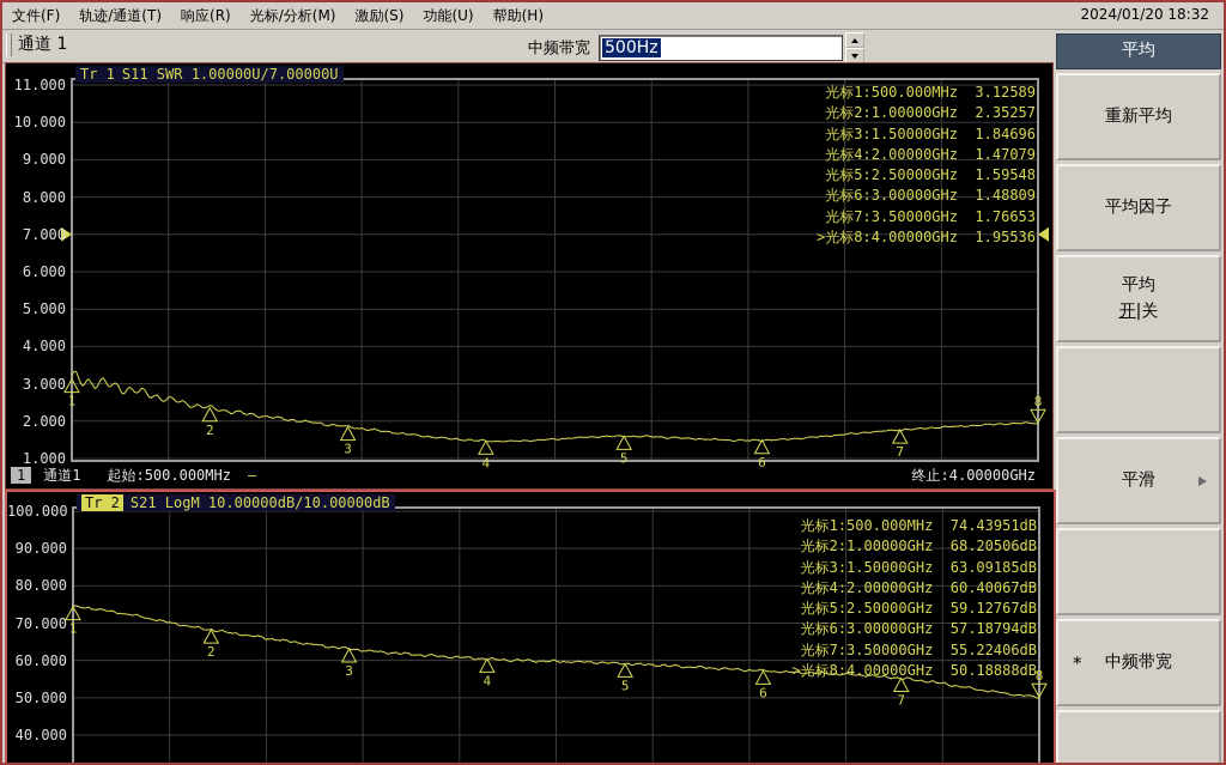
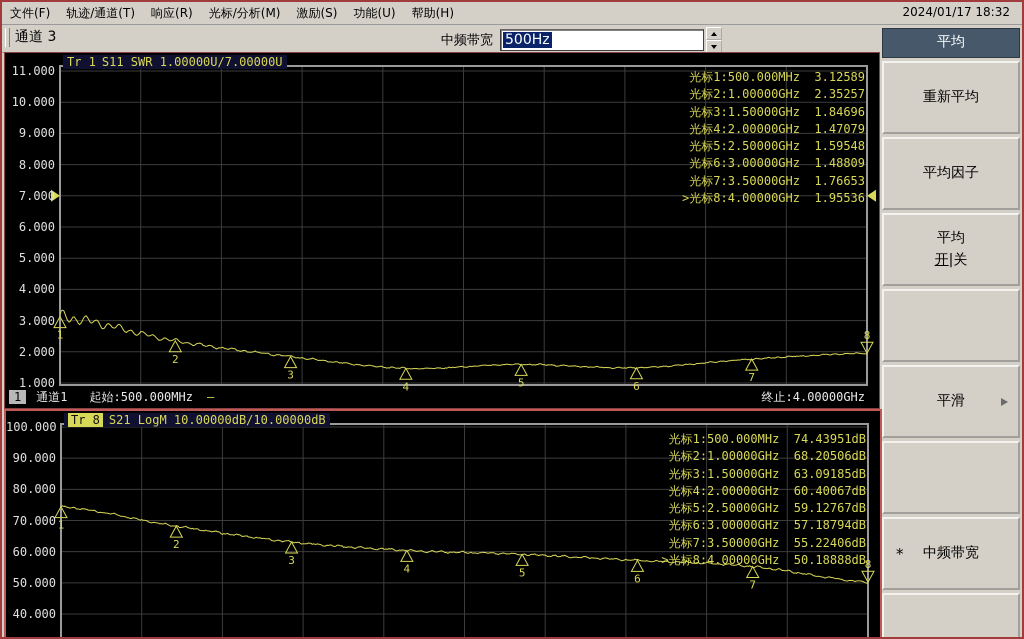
  文件(F)
  轨迹/通道(T)
  响应(R)
  光标/分析(M)
  激励(S)
  功能(U)
  帮助(H)
- 2024/01/20 18:32
+ 2024/01/17 18:32
- 通道 1
+ 通道 3
  中频带宽
  500Hz
  平均
  重新平均
  平均因子
  平均
  开|关
  平滑
  *
  中频带宽
  Tr 1 S11 SWR 1.00000U/7.00000U
  光标1:500.000MHz 3.12589
  光标2:1.00000GHz 2.35257
  光标3:1.50000GHz 1.84696
  光标4:2.00000GHz 1.47079
  光标5:2.50000GHz 1.59548
  光标6:3.00000GHz 1.48809
  光标7:3.50000GHz 1.76653
  >光标8:4.00000GHz 1.95536
  1 通道1 起始:500.000MHz —
  终止:4.00000GHz
  1
  2
  3
  4
  5
  6
  7
  8
  11.000
  10.000
  9.000
  8.000
  7.000
  6.000
  5.000
  4.000
  3.000
  2.000
  1.000
- Tr 2 S21 LogM 10.00000dB/10.00000dB
+ Tr 8 S21 LogM 10.00000dB/10.00000dB
  光标1:500.000MHz 74.43951dB
  光标2:1.00000GHz 68.20506dB
  光标3:1.50000GHz 63.09185dB
  光标4:2.00000GHz 60.40067dB
  光标5:2.50000GHz 59.12767dB
  光标6:3.00000GHz 57.18794dB
  光标7:3.50000GHz 55.22406dB
  >光标8:4.00000GHz 50.18888dB
  1
  2
  3
  4
  5
  6
  7
  8
  100.000
  90.000
  80.000
  70.000
  60.000
  50.000
  40.000
